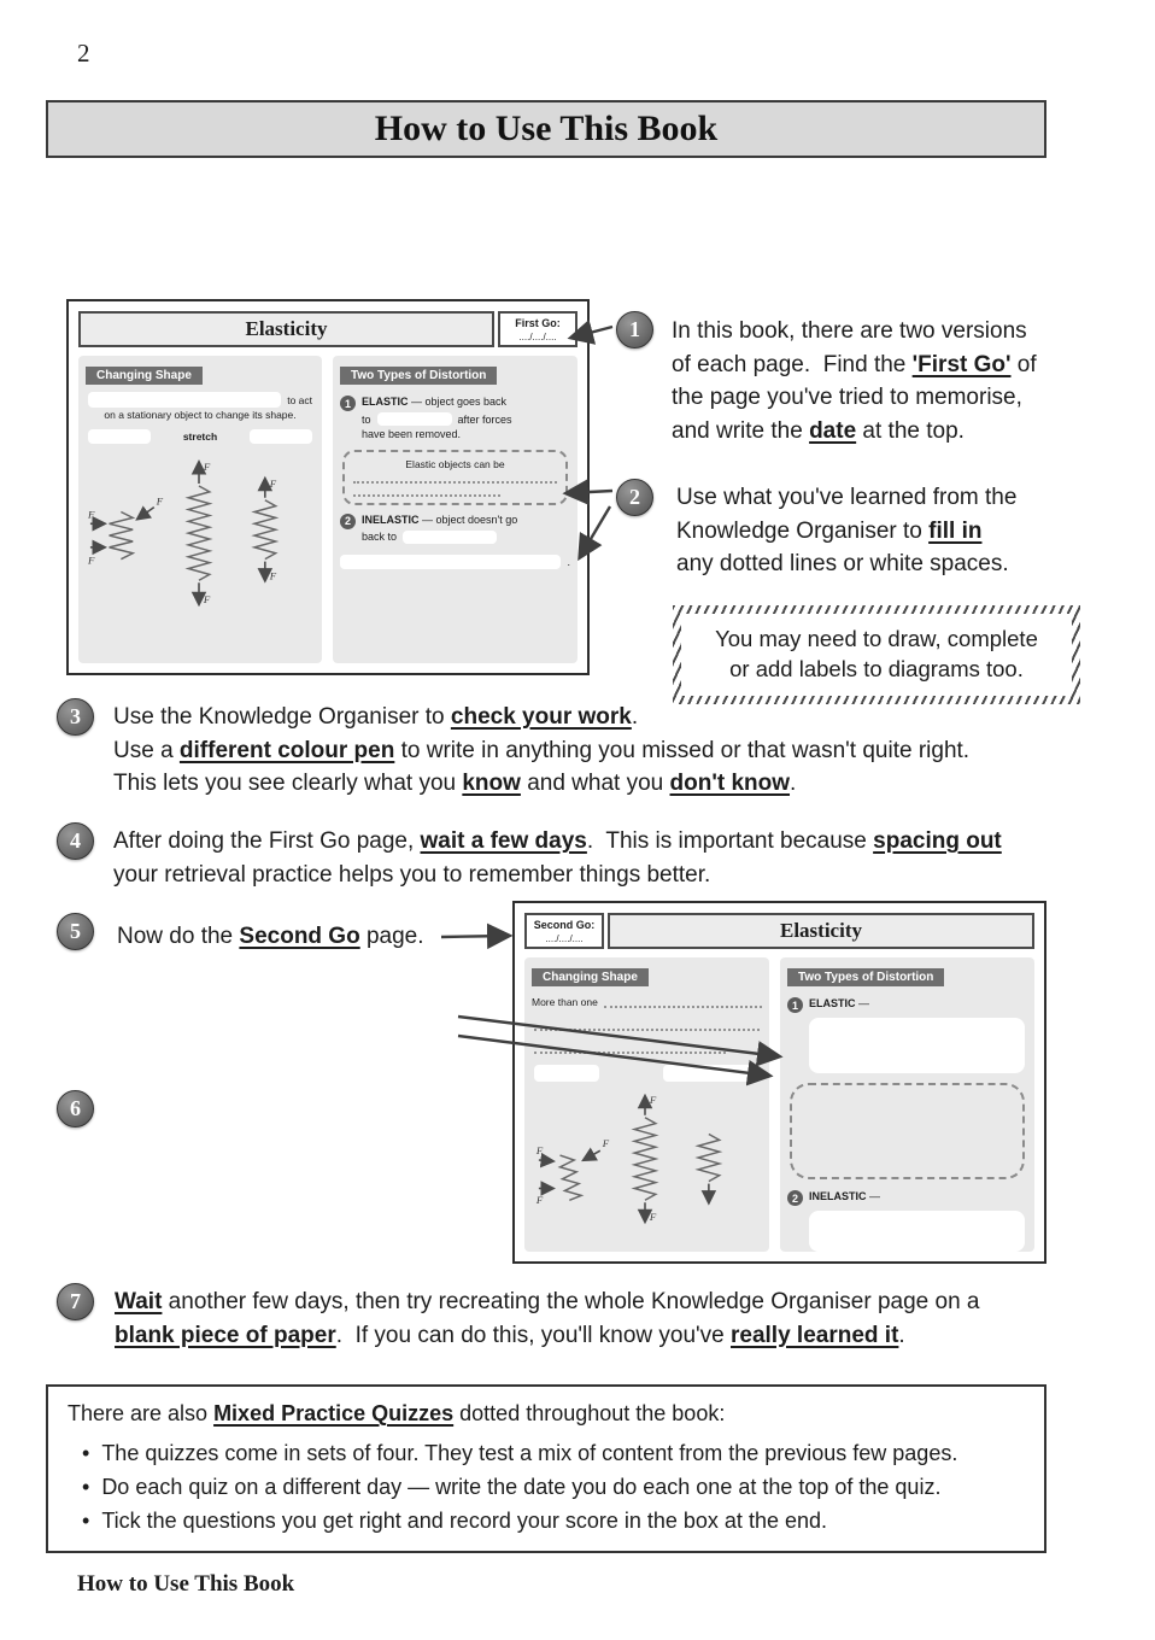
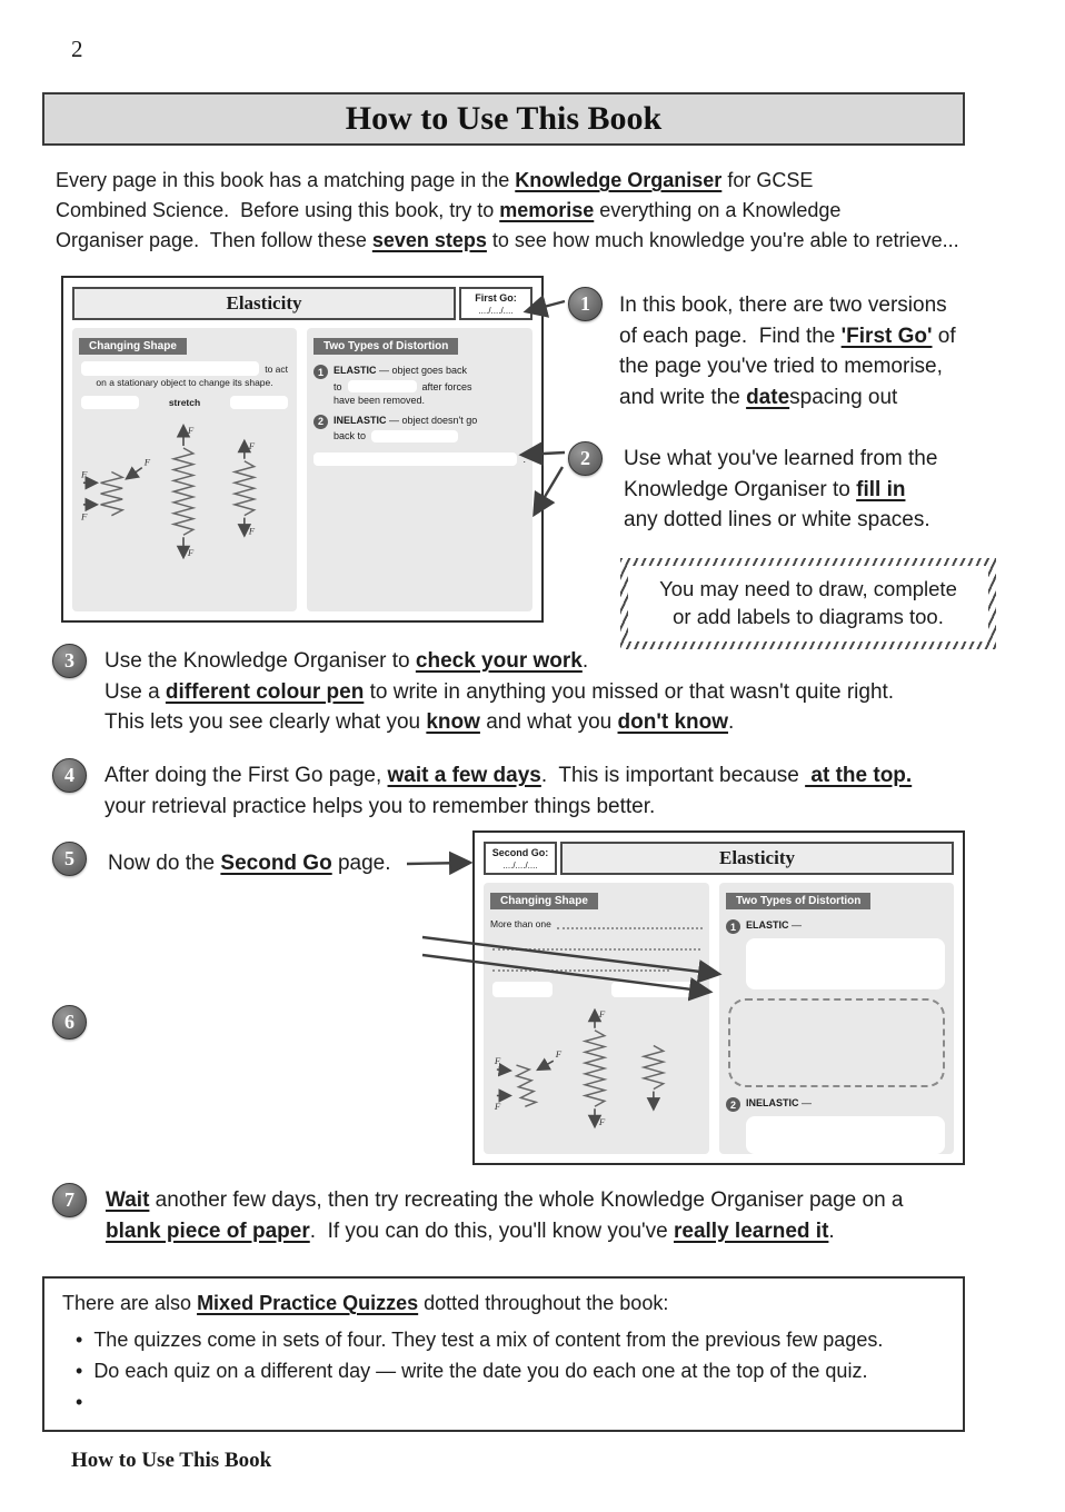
  2
  How to Use This Book
+ Every page in this book has a matching page in the Knowledge Organiser for GCSE
+ Combined Science. Before using this book, try to memorise everything on a Knowledge
+ Organiser page. Then follow these seven steps to see how much knowledge you're able to retrieve...
  Elasticity
  First Go:
  ..../..../....
  Changing Shape
  to act
  on a stationary object to change its shape.
  stretch
  F
  F
  F
  F
  F
  F
  F
  Two Types of Distortion
  1
  ELASTIC — object goes back
  to
  after forces
  have been removed.
- Elastic objects can be
  2
  INELASTIC — object doesn't go
  back to
  .
  1
  2
  3
  4
  5
  6
  7
  In this book, there are two versions
  of each page. Find the 'First Go' of
  the page you've tried to memorise,
- and write the date at the top.
+ and write the datespacing out
  Use what you've learned from the
  Knowledge Organiser to fill in
  any dotted lines or white spaces.
  Use the Knowledge Organiser to check your work.
  Use a different colour pen to write in anything you missed or that wasn't quite right.
  This lets you see clearly what you know and what you don't know.
- After doing the First Go page, wait a few days. This is important because spacing out
+ After doing the First Go page, wait a few days. This is important because at the top.
  your retrieval practice helps you to remember things better.
  Now do the Second Go page.
  Wait another few days, then try recreating the whole Knowledge Organiser page on a
  blank piece of paper. If you can do this, you'll know you've really learned it.
  You may need to draw, complete
  or add labels to diagrams too.
  Second Go:
  ..../..../....
  Elasticity
  Changing Shape
  More than one
  F
  F
  F
  F
  F
  Two Types of Distortion
  1
  ELASTIC —
  2
  INELASTIC —
  There are also Mixed Practice Quizzes dotted throughout the book:
  •
  The quizzes come in sets of four. They test a mix of content from the previous few pages.
  •
  Do each quiz on a different day — write the date you do each one at the top of the quiz.
  •
- Tick the questions you get right and record your score in the box at the end.
  How to Use This Book
